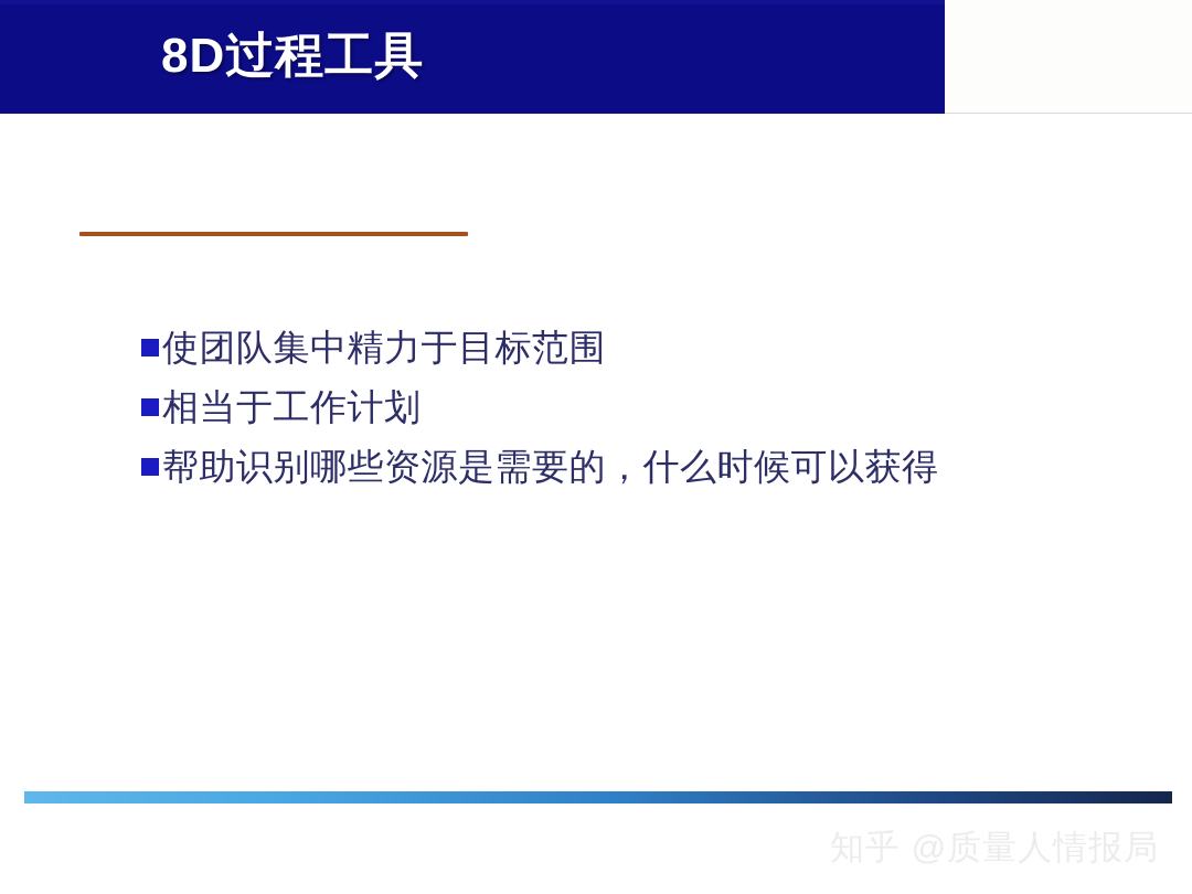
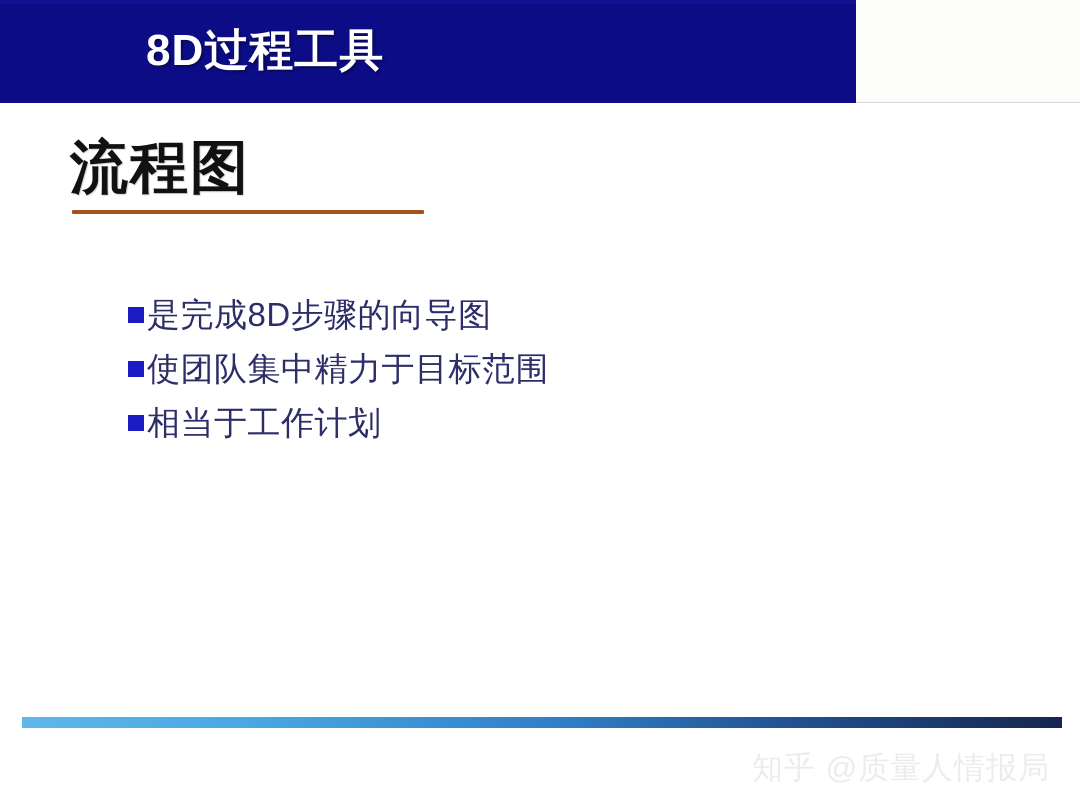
  8D过程工具
+ 流程图
+ 是完成8D步骤的向导图
  使团队集中精力于目标范围
  相当于工作计划
- 帮助识别哪些资源是需要的，什么时候可以获得
